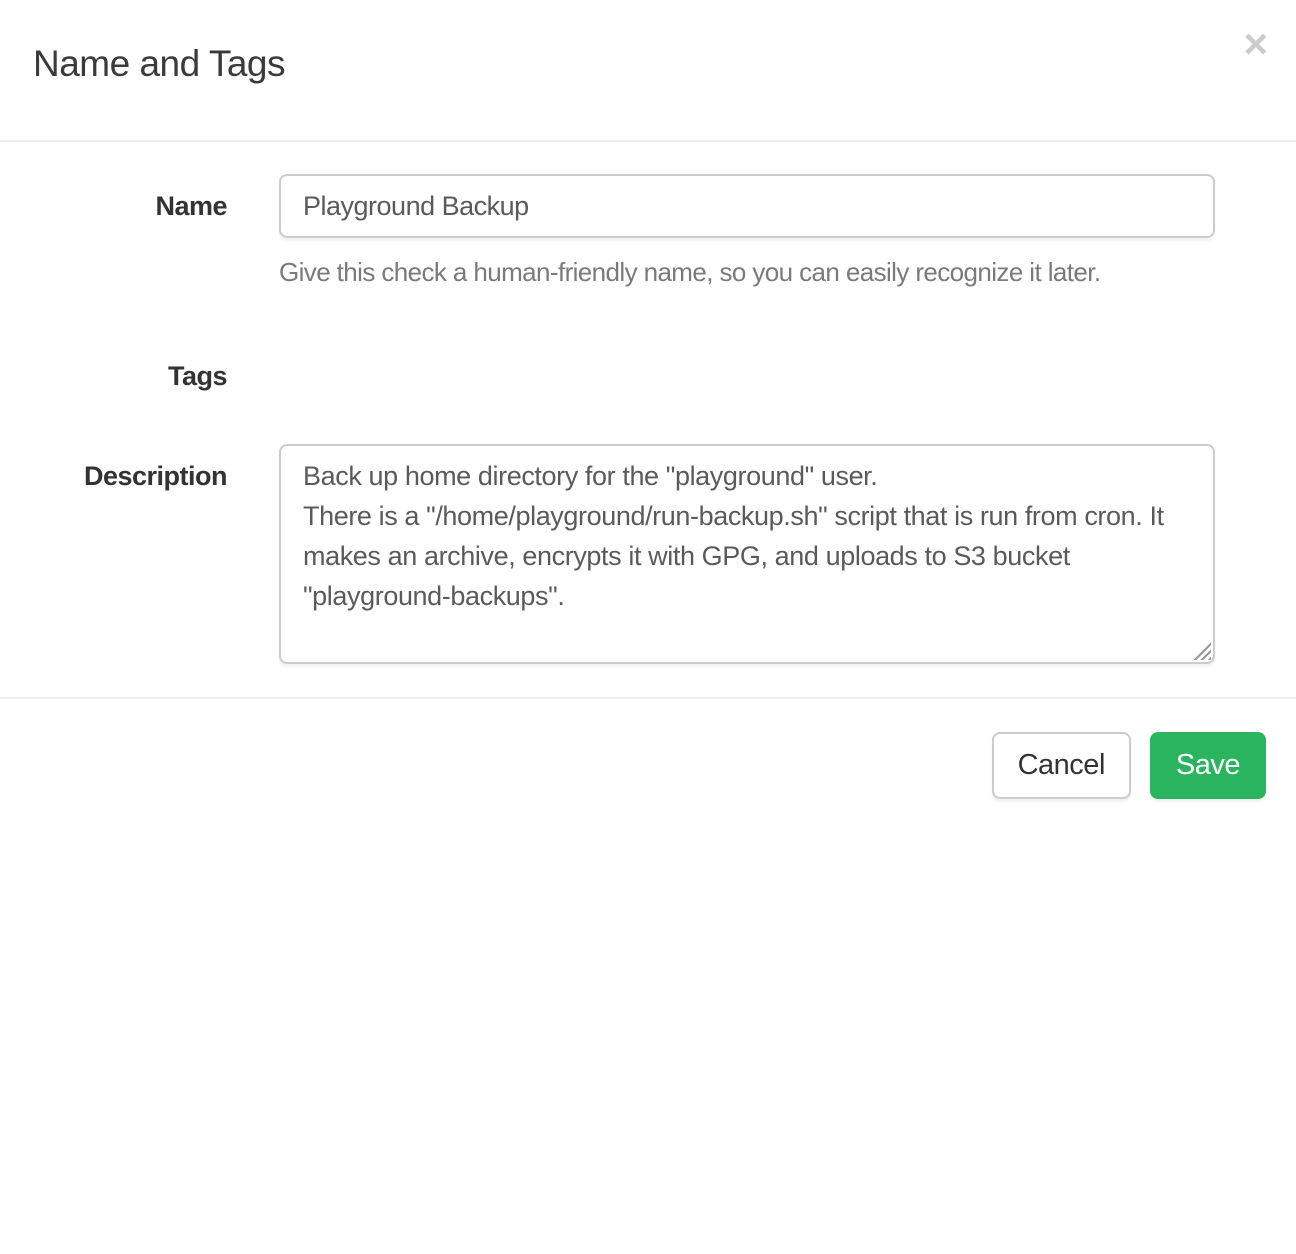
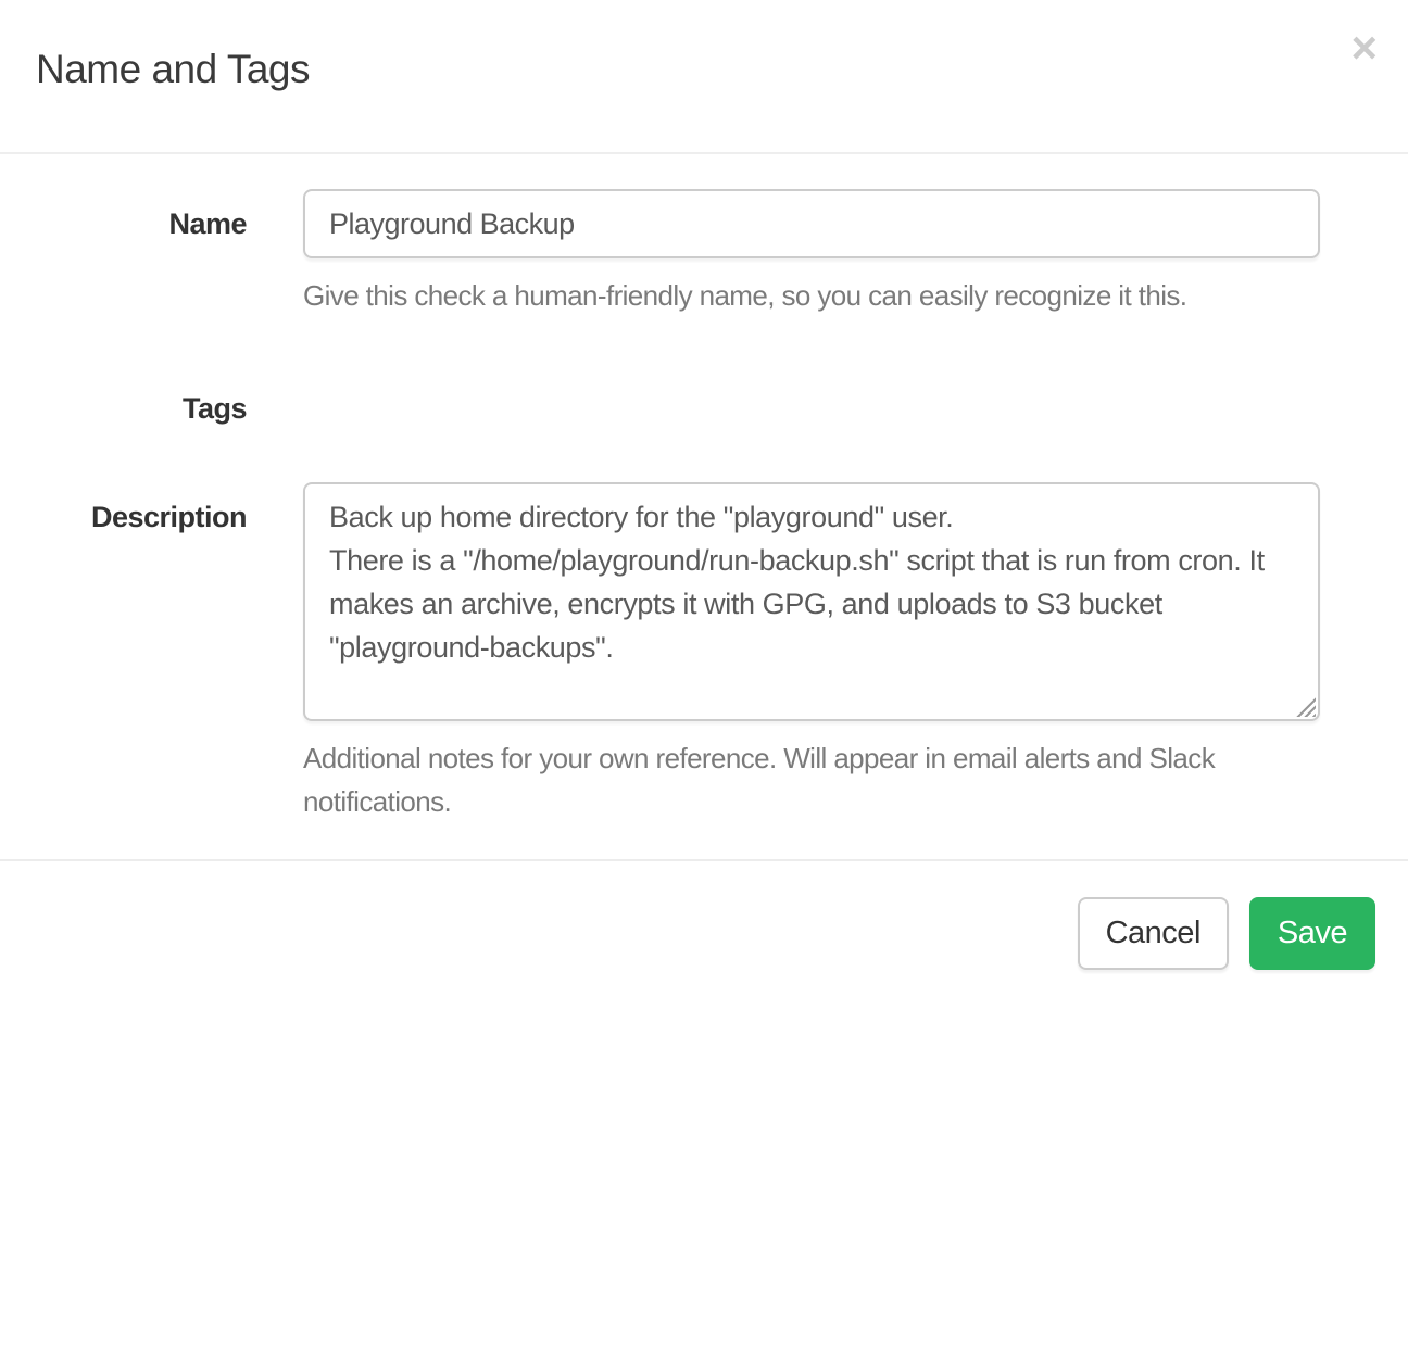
  Name and Tags
  ×
  Name
  Playground Backup
- Give this check a human-friendly name, so you can easily recognize it later.
+ Give this check a human-friendly name, so you can easily recognize it this.
  Tags
  Description
  Back up home directory for the "playground" user.
+ Additional notes for your own reference. Will appear in email alerts and Slack notifications.
  Cancel
  Save
